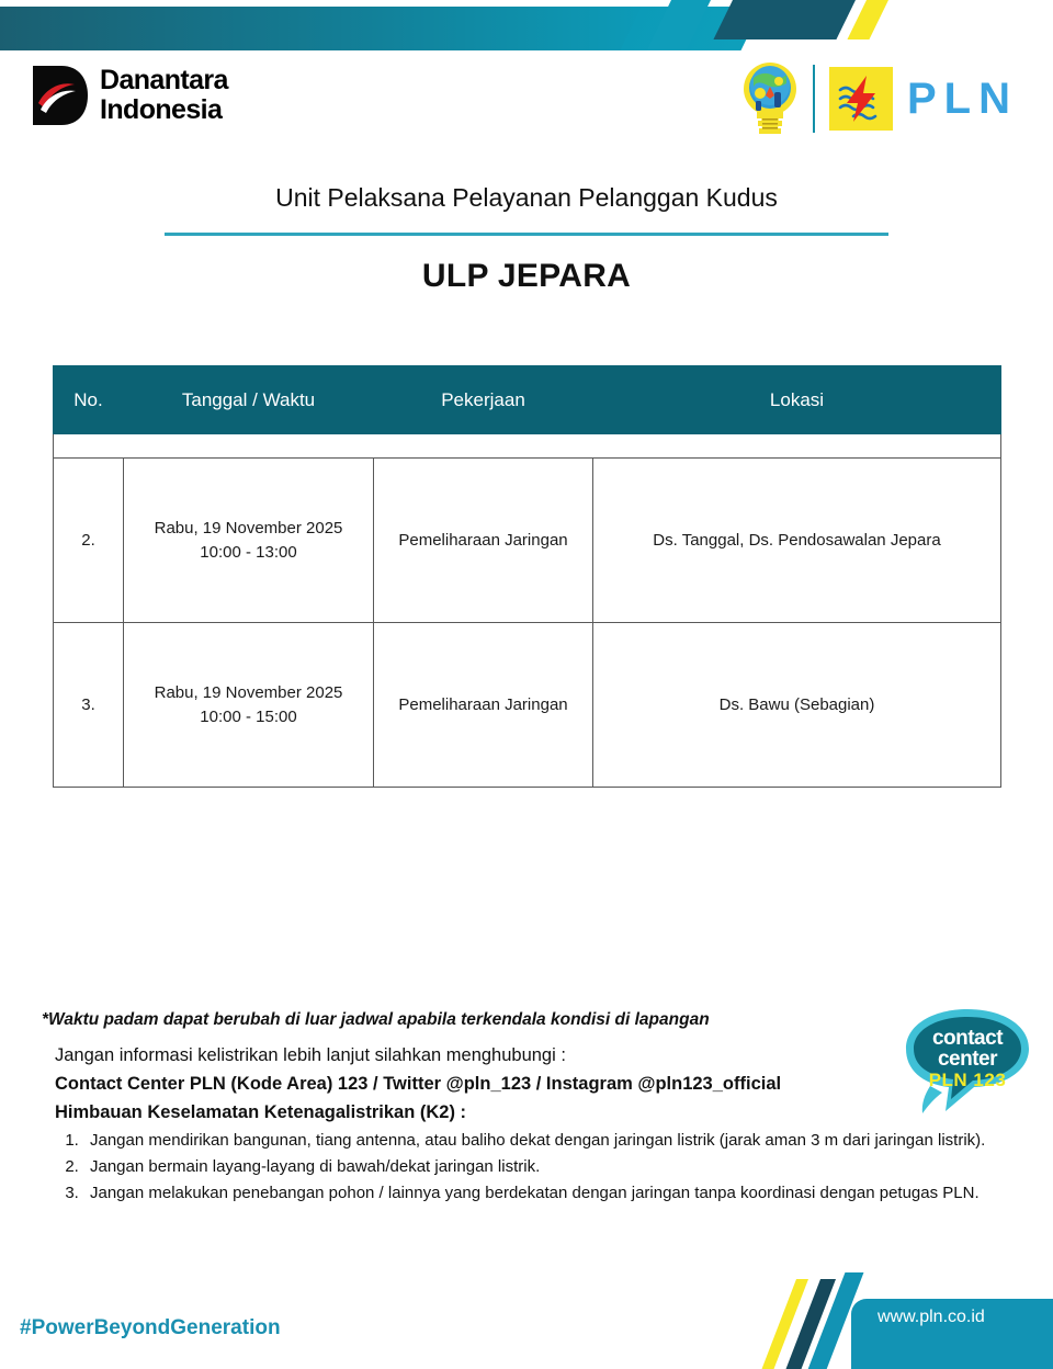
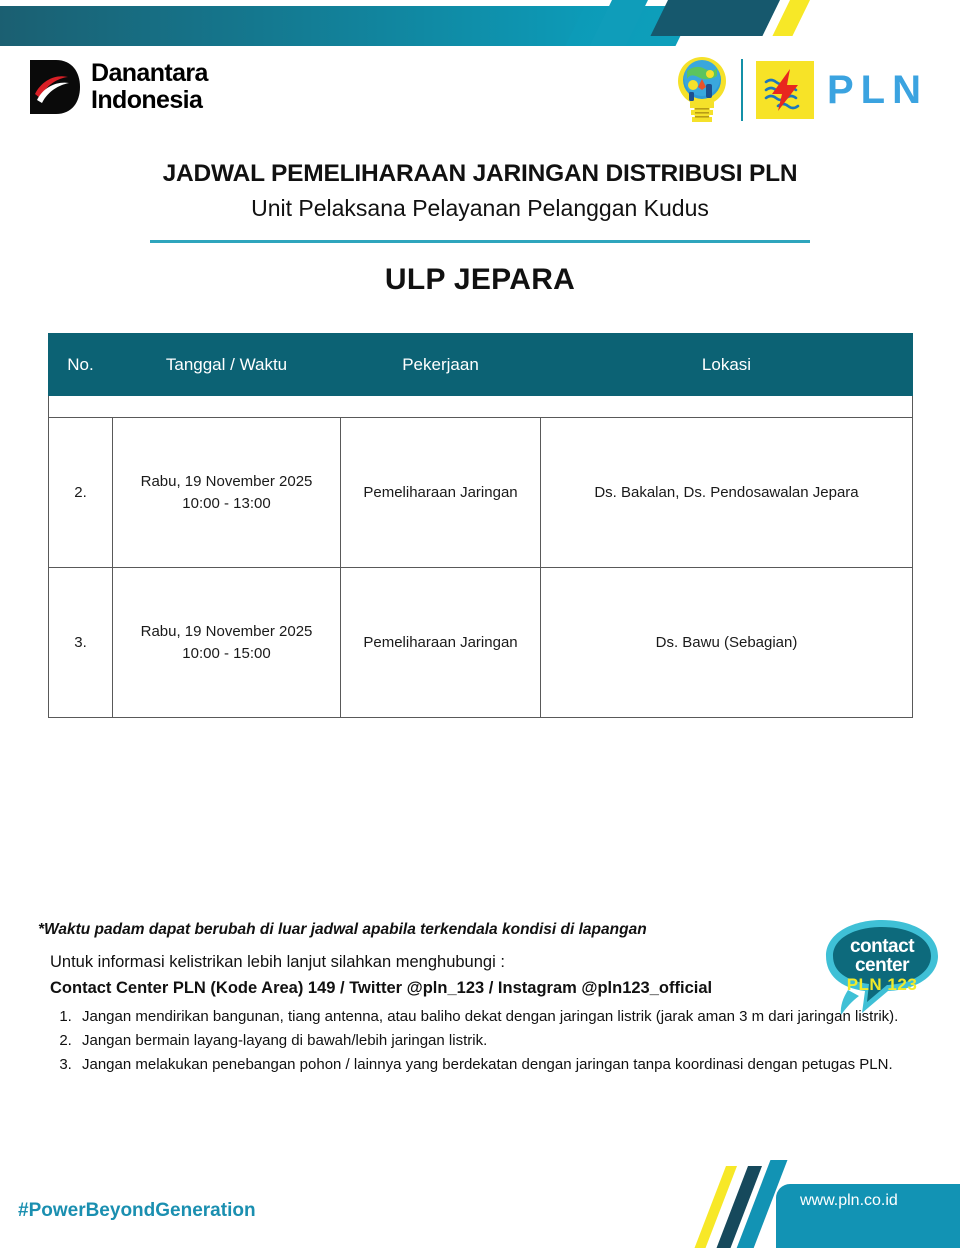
  Danantara
  Indonesia
  PLN
+ JADWAL PEMELIHARAAN JARINGAN DISTRIBUSI PLN
  Unit Pelaksana Pelayanan Pelanggan Kudus
  ULP JEPARA
  No.	Tanggal / Waktu	Pekerjaan	Lokasi
- 2.	Rabu, 19 November 2025 10:00 - 13:00	Pemeliharaan Jaringan	Ds. Tanggal, Ds. Pendosawalan Jepara
+ 2.	Rabu, 19 November 2025 10:00 - 13:00	Pemeliharaan Jaringan	Ds. Bakalan, Ds. Pendosawalan Jepara
  3.	Rabu, 19 November 2025 10:00 - 15:00	Pemeliharaan Jaringan	Ds. Bawu (Sebagian)
  *Waktu padam dapat berubah di luar jadwal apabila terkendala kondisi di lapangan
- Jangan informasi kelistrikan lebih lanjut silahkan menghubungi :
+ Untuk informasi kelistrikan lebih lanjut silahkan menghubungi :
- Contact Center PLN (Kode Area) 123 / Twitter @pln_123 / Instagram @pln123_official
+ Contact Center PLN (Kode Area) 149 / Twitter @pln_123 / Instagram @pln123_official
- Himbauan Keselamatan Ketenagalistrikan (K2) :
  Jangan mendirikan bangunan, tiang antenna, atau baliho dekat dengan jaringan listrik (jarak aman 3 m dari jaringan listrik).
- Jangan bermain layang-layang di bawah/dekat jaringan listrik.
+ Jangan bermain layang-layang di bawah/lebih jaringan listrik.
  Jangan melakukan penebangan pohon / lainnya yang berdekatan dengan jaringan tanpa koordinasi dengan petugas PLN.
  contact
  center
  PLN 123
  #PowerBeyondGeneration
  www.pln.co.id
